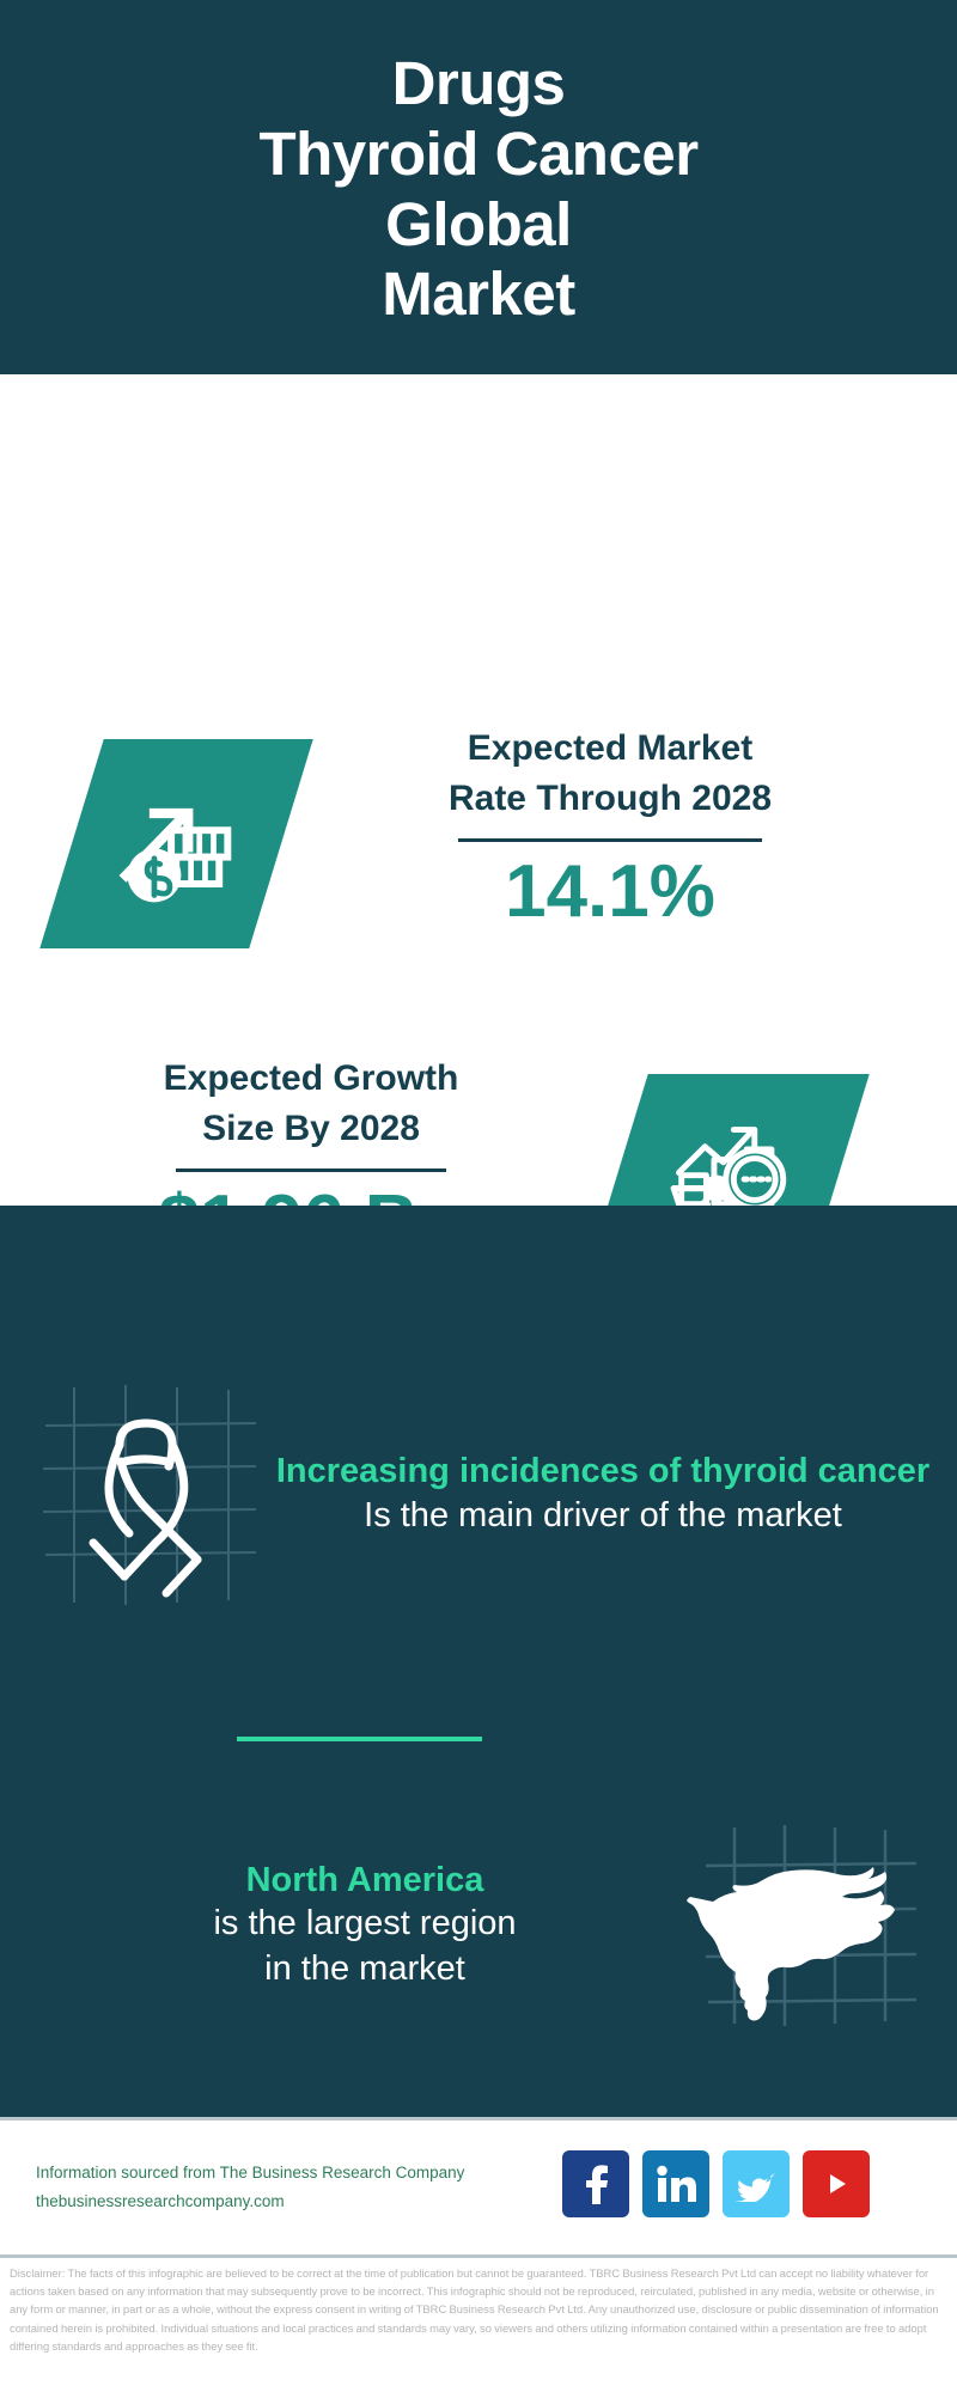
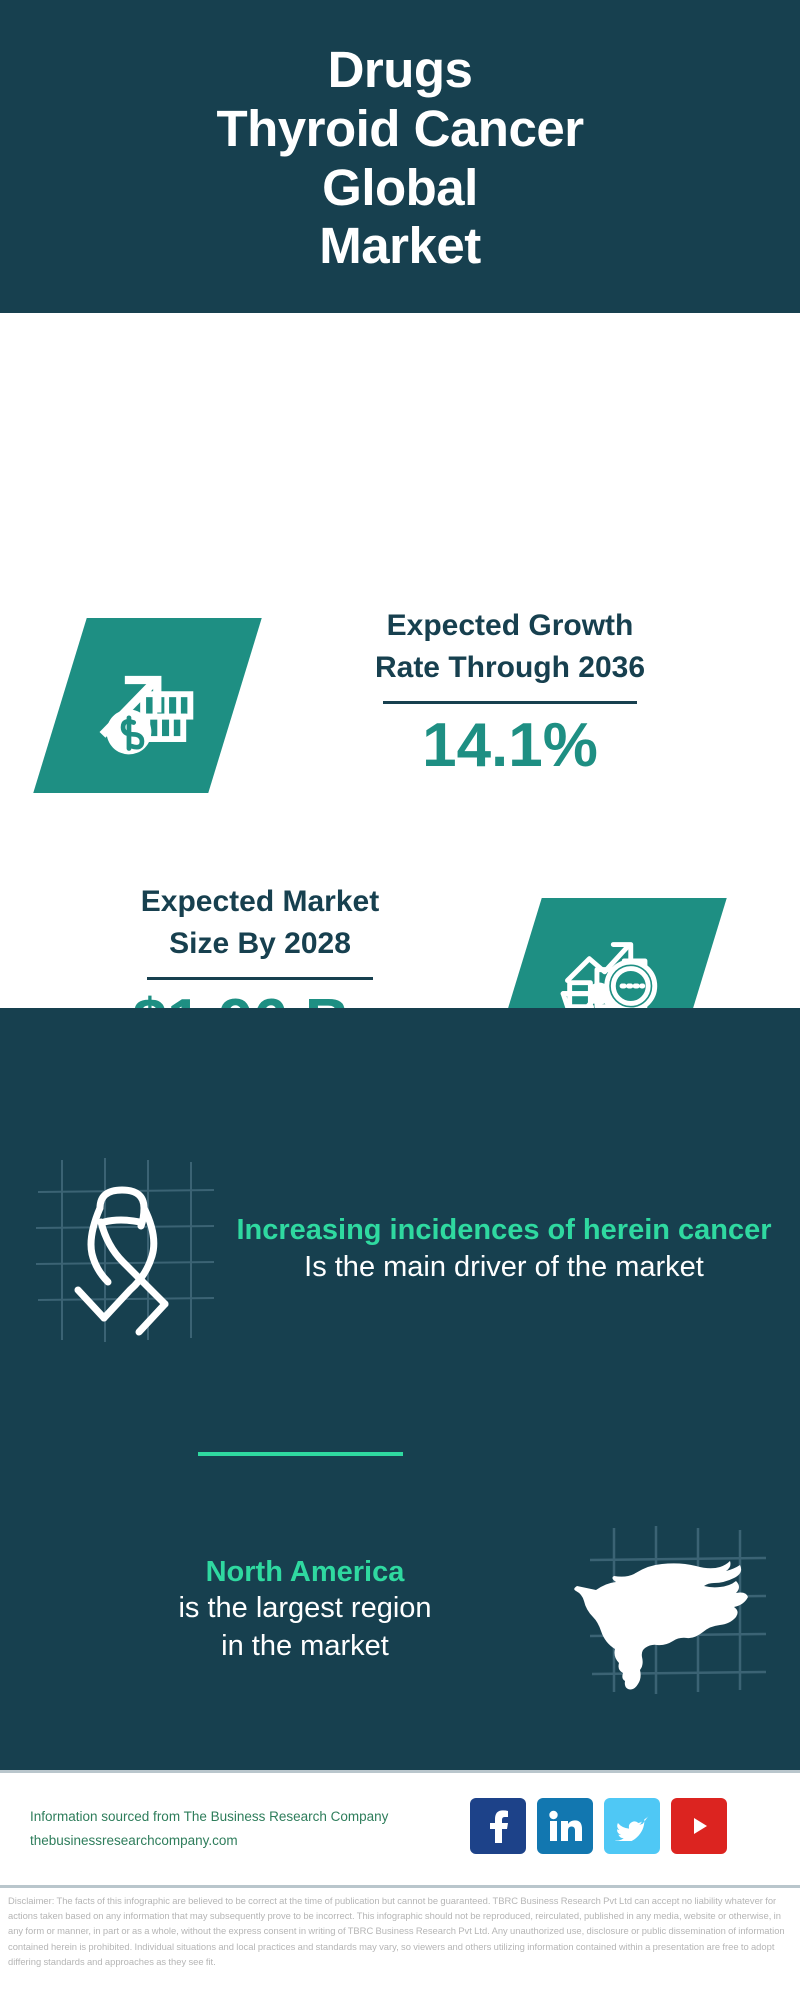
  Drugs
  Thyroid Cancer
  Global
  Market
- Expected Market
+ Expected Growth
- Rate Through 2028
+ Rate Through 2036
  14.1%
- Expected Growth
+ Expected Market
  Size By 2028
- Increasing incidences of thyroid cancer
+ Increasing incidences of herein cancer
  Is the main driver of the market
  North America
  is the largest region
  in the market
  Information sourced from The Business Research Company
  thebusinessresearchcompany.com
  Disclaimer: The facts of this infographic are believed to be correct at the time of publication but cannot be guaranteed. TBRC Business Research Pvt Ltd can accept no liability whatever for actions taken based on any information that may subsequently prove to be incorrect. This infographic should not be reproduced, reirculated, published in any media, website or otherwise, in any form or manner, in part or as a whole, without the express consent in writing of TBRC Business Research Pvt Ltd. Any unauthorized use, disclosure or public dissemination of information contained herein is prohibited. Individual situations and local practices and standards may vary, so viewers and others utilizing information contained within a presentation are free to adopt differing standards and approaches as they see fit.
